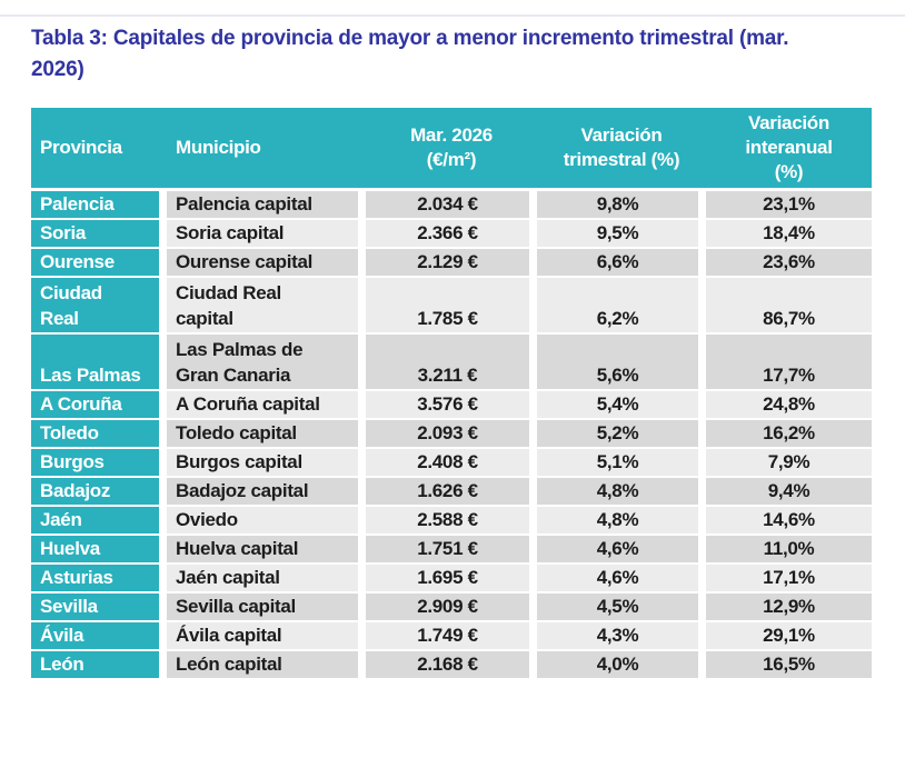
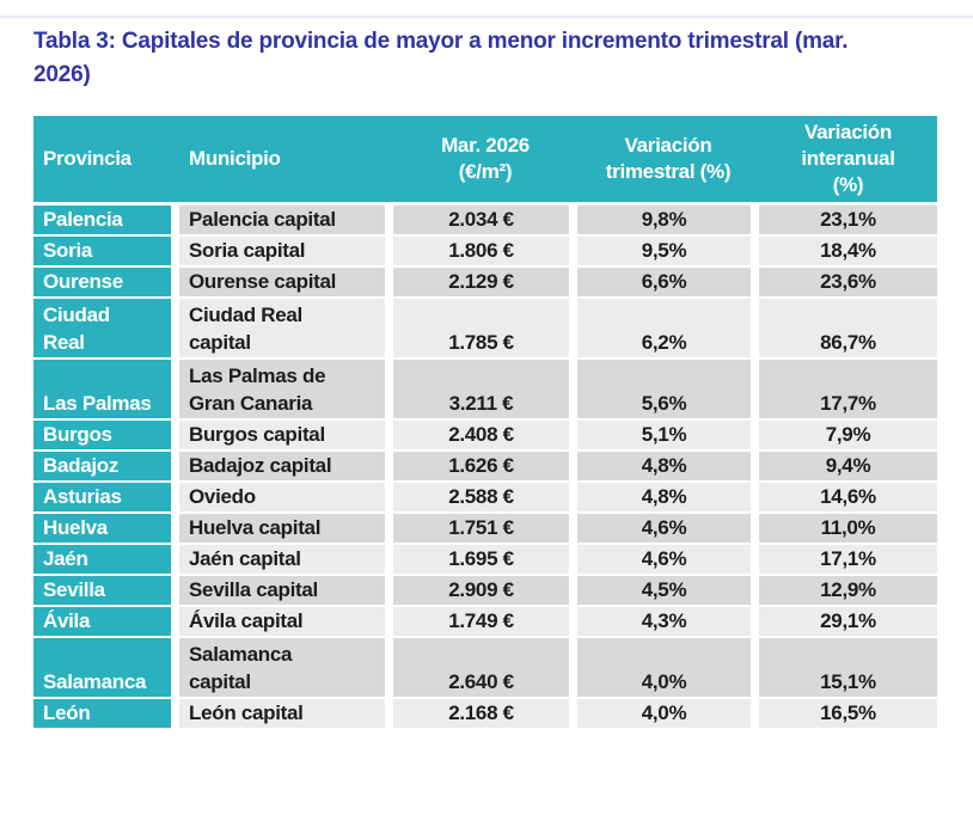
  Tabla 3: Capitales de provincia de mayor a menor incremento trimestral (mar.
  2026)
  Provincia	Municipio	Mar. 2026 (€/m²)	Variación trimestral (%)	Variación interanual (%)
  Palencia	Palencia capital	2.034 €	9,8%	23,1%
- Soria	Soria capital	2.366 €	9,5%	18,4%
+ Soria	Soria capital	1.806 €	9,5%	18,4%
  Ourense	Ourense capital	2.129 €	6,6%	23,6%
  Ciudad Real	Ciudad Real capital	1.785 €	6,2%	86,7%
  Las Palmas	Las Palmas de Gran Canaria	3.211 €	5,6%	17,7%
- A Coruña	A Coruña capital	3.576 €	5,4%	24,8%
- Toledo	Toledo capital	2.093 €	5,2%	16,2%
  Burgos	Burgos capital	2.408 €	5,1%	7,9%
  Badajoz	Badajoz capital	1.626 €	4,8%	9,4%
- Jaén	Oviedo	2.588 €	4,8%	14,6%
+ Asturias	Oviedo	2.588 €	4,8%	14,6%
  Huelva	Huelva capital	1.751 €	4,6%	11,0%
- Asturias	Jaén capital	1.695 €	4,6%	17,1%
+ Jaén	Jaén capital	1.695 €	4,6%	17,1%
  Sevilla	Sevilla capital	2.909 €	4,5%	12,9%
  Ávila	Ávila capital	1.749 €	4,3%	29,1%
+ Salamanca	Salamanca capital	2.640 €	4,0%	15,1%
  León	León capital	2.168 €	4,0%	16,5%
